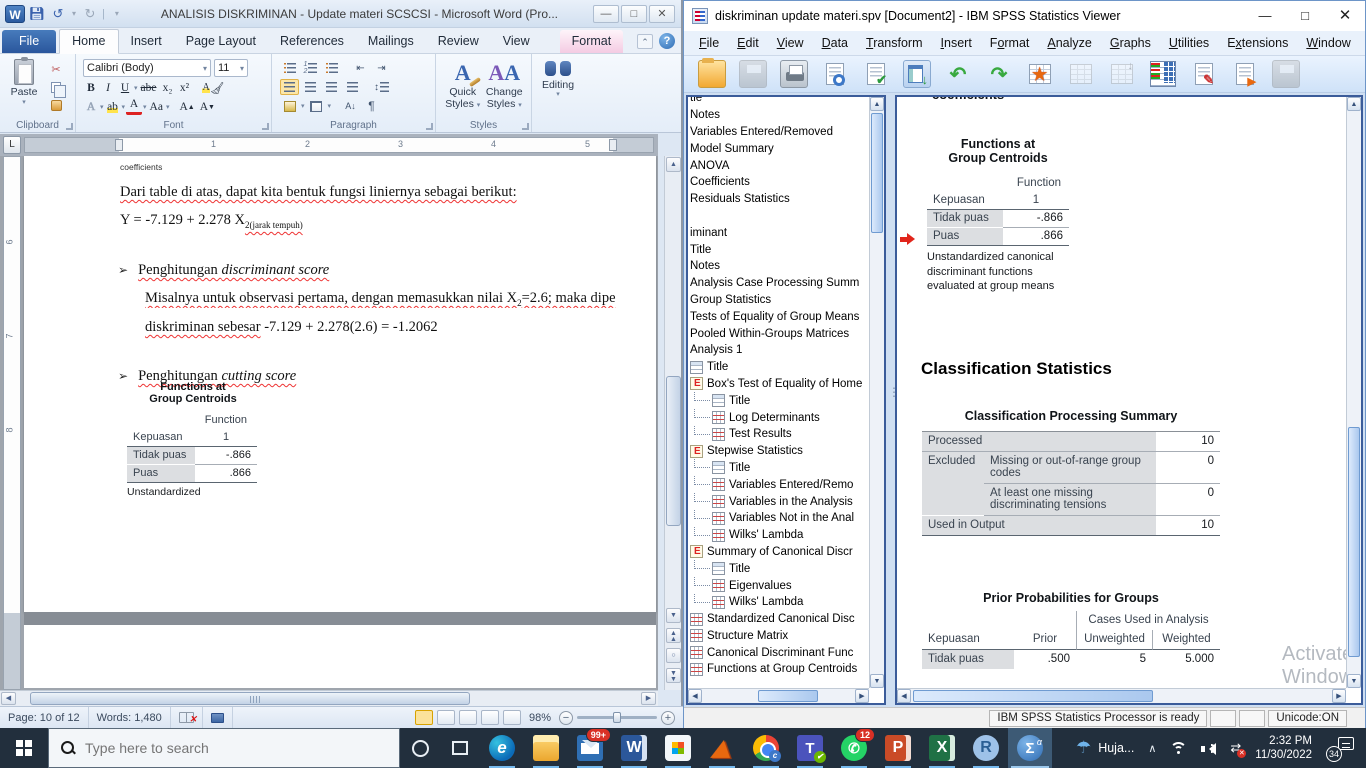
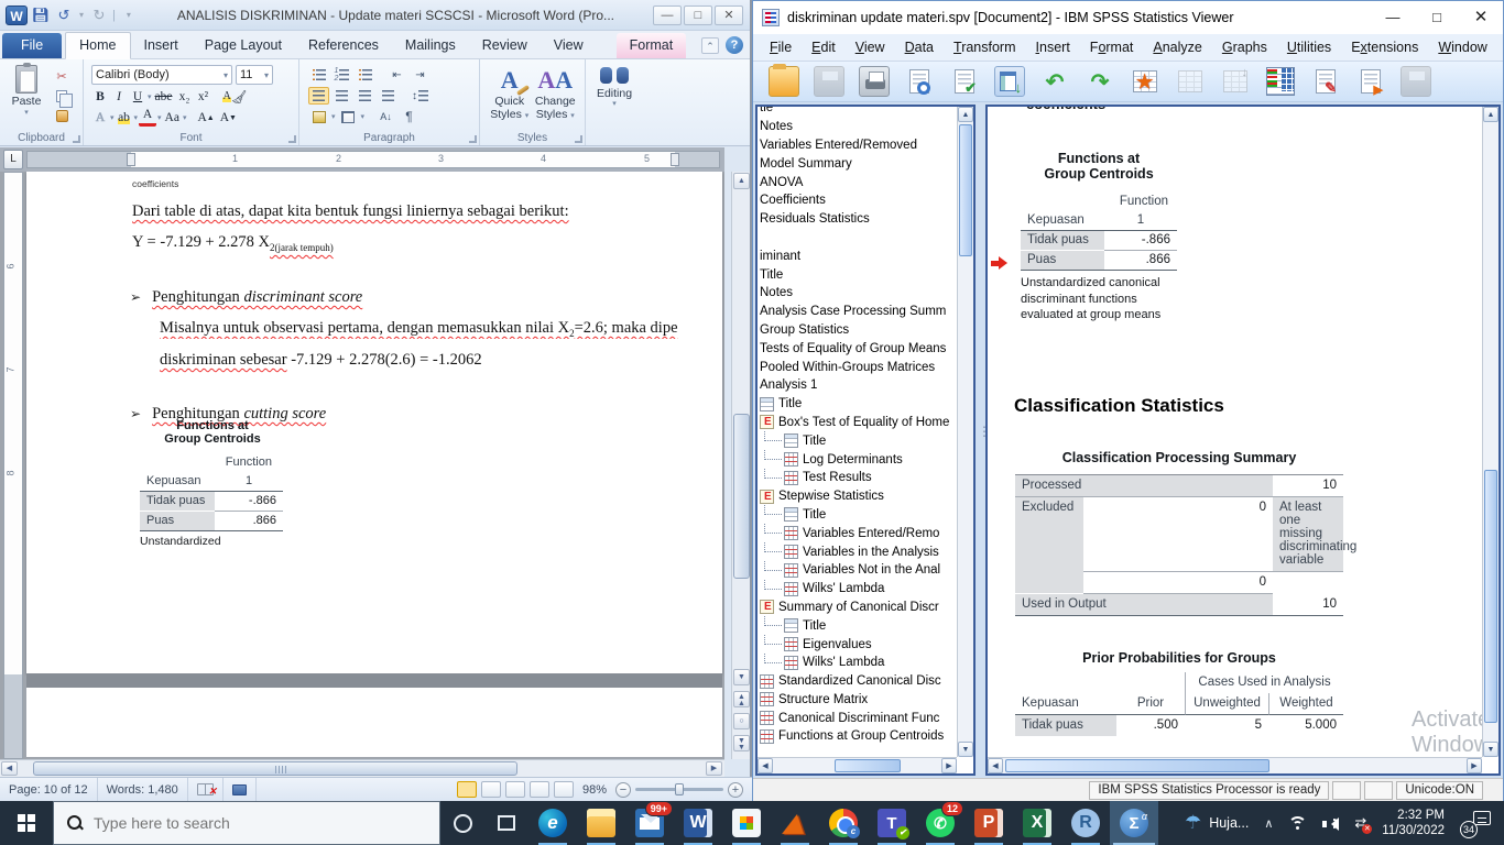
  W
  💾︎
  ↺
  ▾
  ↻
  |
  ▾
  ANALISIS DISKRIMINAN - Update materi SCSCSI - Microsoft Word (Pro...
  —
  □
  ✕
  ⌃
  ?
  File
  Home
  Insert
  Page Layout
  References
  Mailings
  Review
  View
  Format
  Paste
  ✂
  Clipboard
  Calibri (Body)
  ▾
  11
  ▾
  B
  I
  U
  abe
  x₂
  x²
  A
  🧹︎
  A
  ab
  A
  Aa
  A
  ▲
  A
  ▼
  Font
  ⇤
  ⇥
  ↕
  A↓
  ¶
  Paragraph
  A
  Quick
  Styles
  AA
  Change
  Styles
  Styles
  Editing
  L
  1
  2
  3
  4
  5
  coefficients
  Dari table di atas, dapat kita bentuk fungsi liniernya sebagai berikut:
  Y = -7.129 + 2.278 X2(jarak tempuh)
  ➢ Penghitungan discriminant score
  Misalnya untuk observasi pertama, dengan memasukkan nilai X2=2.6; maka dipe
  diskriminan sebesar -7.129 + 2.278(2.6) = -1.2062
  ➢ Penghitungan cutting score
  Functions at
  Group Centroids
  Function
  Kepuasan
  1
  Tidak puas
  -.866
  Puas
  .866
  Unstandardized
  Page: 10 of 12
  Words: 1,480
  ✕
  98%
  −
  +
  diskriminan update materi.spv [Document2] - IBM SPSS Statistics Viewer
  —
  □
  ✕
  File
  Edit
  View
  Data
  Transform
  Insert
  Format
  Analyze
  Graphs
  Utilities
  Extensions
  Window
  ✔
  ↶
  ↷
  ★
  ↓
  ✎
  ▶
  tle
  Notes
  Variables Entered/Removed
  Model Summary
  ANOVA
  Coefficients
  Residuals Statistics
  iminant
  Title
  Notes
  Analysis Case Processing Summ
  Group Statistics
  Tests of Equality of Group Means
  Pooled Within-Groups Matrices
  Analysis 1
  Title
  Box's Test of Equality of Home
  Title
  Log Determinants
  Test Results
  Stepwise Statistics
  Title
  Variables Entered/Remo
  Variables in the Analysis
  Variables Not in the Anal
  Wilks' Lambda
  Summary of Canonical Discr
  Title
  Eigenvalues
  Wilks' Lambda
  Standardized Canonical Disc
  Structure Matrix
  Canonical Discriminant Func
  Functions at Group Centroids
  Functions at
  Group Centroids
  Function
  Kepuasan
  1
  Tidak puas
  -.866
  Puas
  .866
  Unstandardized canonical discriminant functions evaluated at group means
  Classification Statistics
  Classification Processing Summary
  Processed
  10
  Excluded
- Missing or out-of-range group codes
  0
- At least one missing discriminating tensions
+ At least one missing discriminating variable
  0
  Used in Output
  10
  Prior Probabilities for Groups
  Cases Used in Analysis
  Kepuasan
  Prior
  Unweighted
  Weighted
  Tidak puas
  .500
  5
  5.000
  Activat Windo
  IBM SPSS Statistics Processor is ready
  Unicode:ON
  Type here to search
  e
  99+
  W
  c
  T
  ✔
  ✆
  12
  P
  X
  R
  Σ
  α
  ☂
  Huja...
  ∧
  ⇄
  2:32 PM
  11/30/2022
  34
